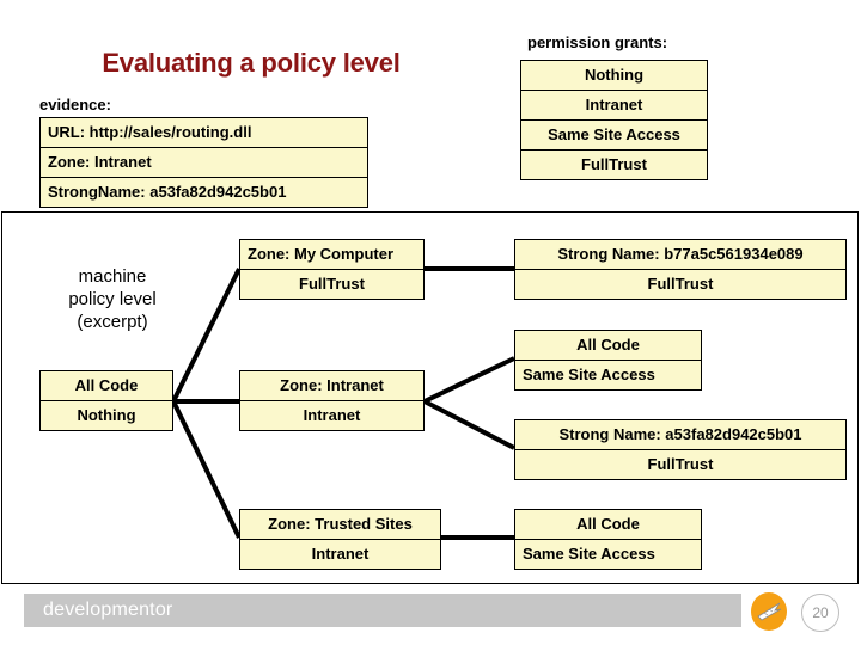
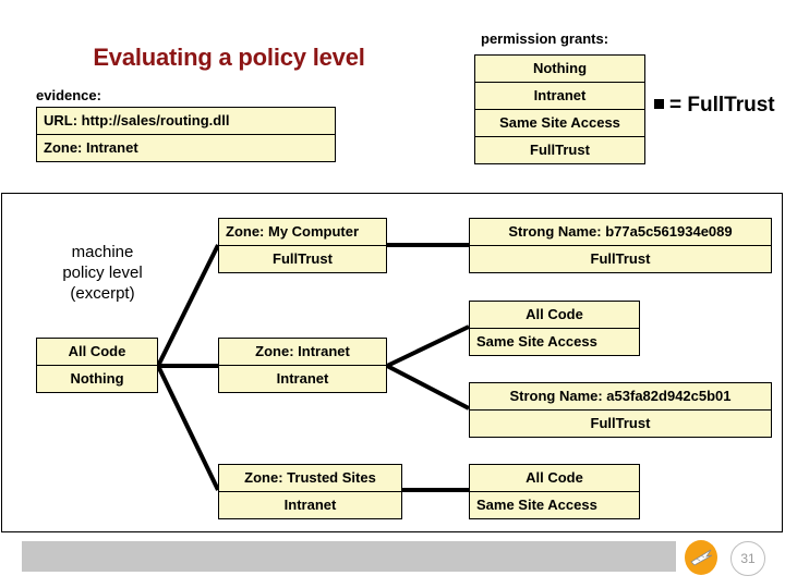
  Evaluating a policy level
  evidence:
  URL: http://sales/routing.dll
  Zone: Intranet
- StrongName: a53fa82d942c5b01
  permission grants:
  Nothing
  Intranet
  Same Site Access
  FullTrust
+ = FullTrust
  machine
  policy level
  (excerpt)
  All Code
  Nothing
  Zone: My Computer
  FullTrust
  Strong Name: b77a5c561934e089
  FullTrust
  Zone: Intranet
  Intranet
  All Code
  Same Site Access
  Strong Name: a53fa82d942c5b01
  FullTrust
  Zone: Trusted Sites
  Intranet
  All Code
  Same Site Access
- developmentor
- 20
+ 31
